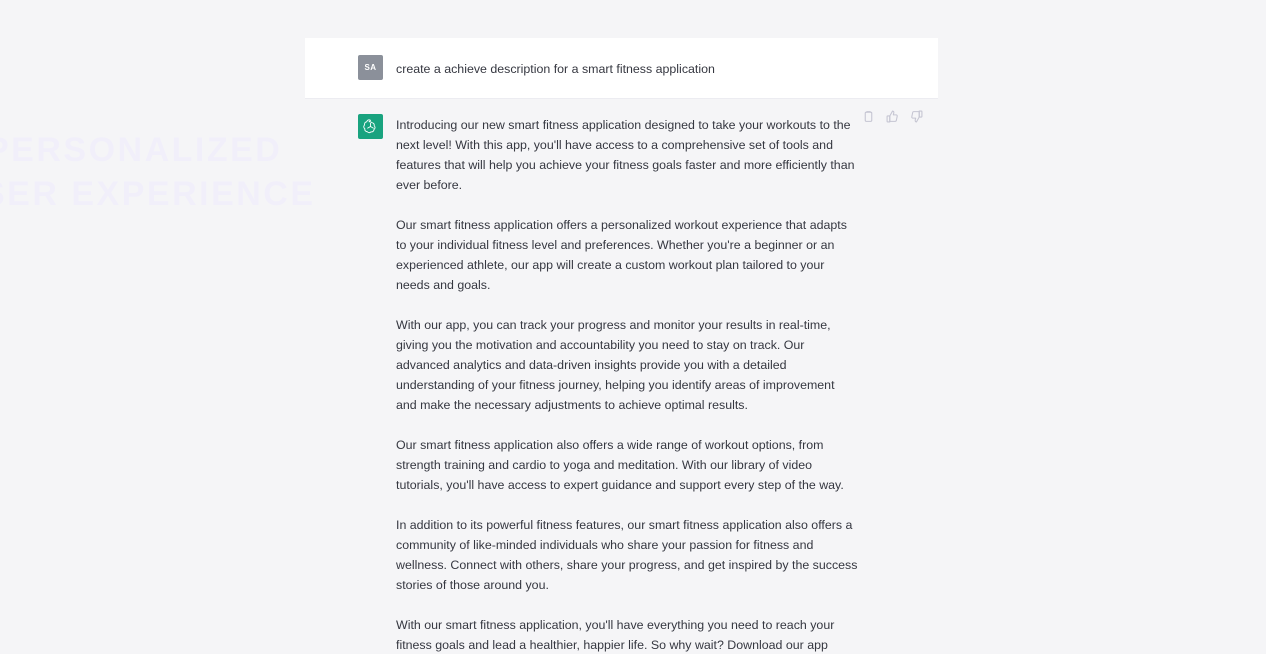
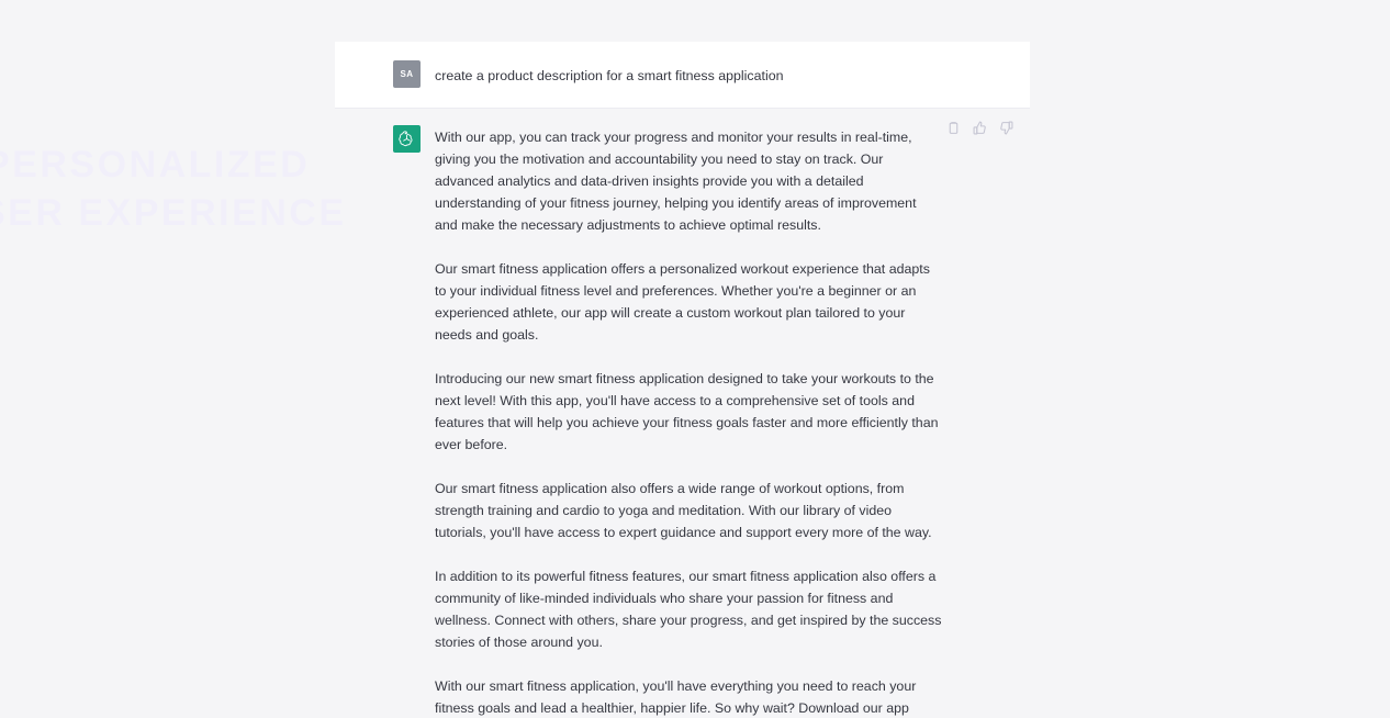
  SA
- create a achieve description for a smart fitness application
+ create a product description for a smart fitness application
- Introducing our new smart fitness application designed to take your workouts to the next level! With this app, you'll have access to a comprehensive set of tools and features that will help you achieve your fitness goals faster and more efficiently than ever before.
+ With our app, you can track your progress and monitor your results in real-time, giving you the motivation and accountability you need to stay on track. Our advanced analytics and data-driven insights provide you with a detailed understanding of your fitness journey, helping you identify areas of improvement and make the necessary adjustments to achieve optimal results.
  Our smart fitness application offers a personalized workout experience that adapts to your individual fitness level and preferences. Whether you're a beginner or an experienced athlete, our app will create a custom workout plan tailored to your needs and goals.
- With our app, you can track your progress and monitor your results in real-time, giving you the motivation and accountability you need to stay on track. Our advanced analytics and data-driven insights provide you with a detailed understanding of your fitness journey, helping you identify areas of improvement and make the necessary adjustments to achieve optimal results.
+ Introducing our new smart fitness application designed to take your workouts to the next level! With this app, you'll have access to a comprehensive set of tools and features that will help you achieve your fitness goals faster and more efficiently than ever before.
- Our smart fitness application also offers a wide range of workout options, from strength training and cardio to yoga and meditation. With our library of video tutorials, you'll have access to expert guidance and support every step of the way.
+ Our smart fitness application also offers a wide range of workout options, from strength training and cardio to yoga and meditation. With our library of video tutorials, you'll have access to expert guidance and support every more of the way.
  In addition to its powerful fitness features, our smart fitness application also offers a community of like-minded individuals who share your passion for fitness and wellness. Connect with others, share your progress, and get inspired by the success stories of those around you.
  With our smart fitness application, you'll have everything you need to reach your fitness goals and lead a healthier, happier life. So why wait? Download our app
